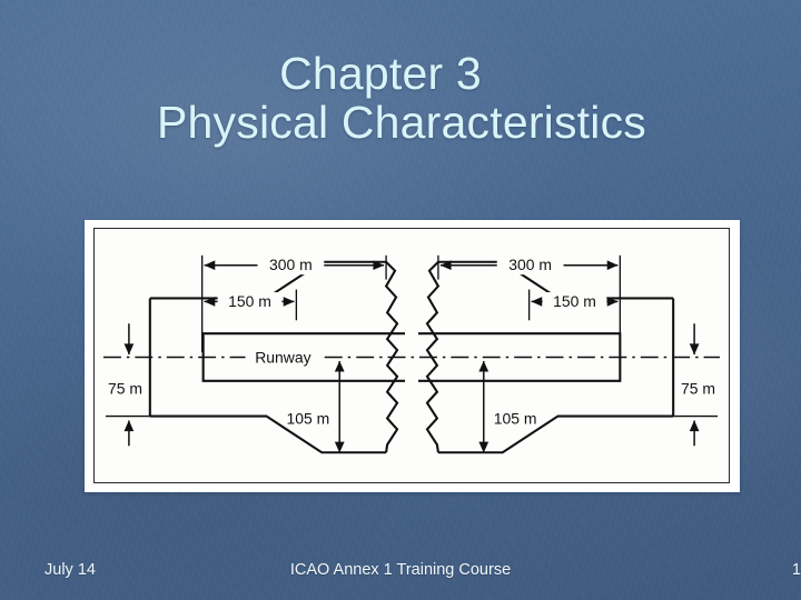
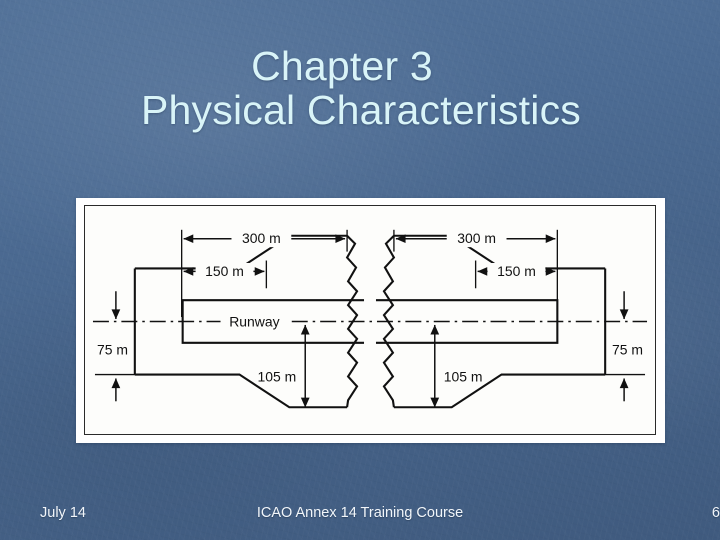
  Chapter 3
  Physical Characteristics
  Runway
  300 m
  150 m
  300 m
  150 m
  105 m
  105 m
  75 m
  75 m
  July 14
- ICAO Annex 1 Training Course
+ ICAO Annex 14 Training Course
- 1
+ 6
